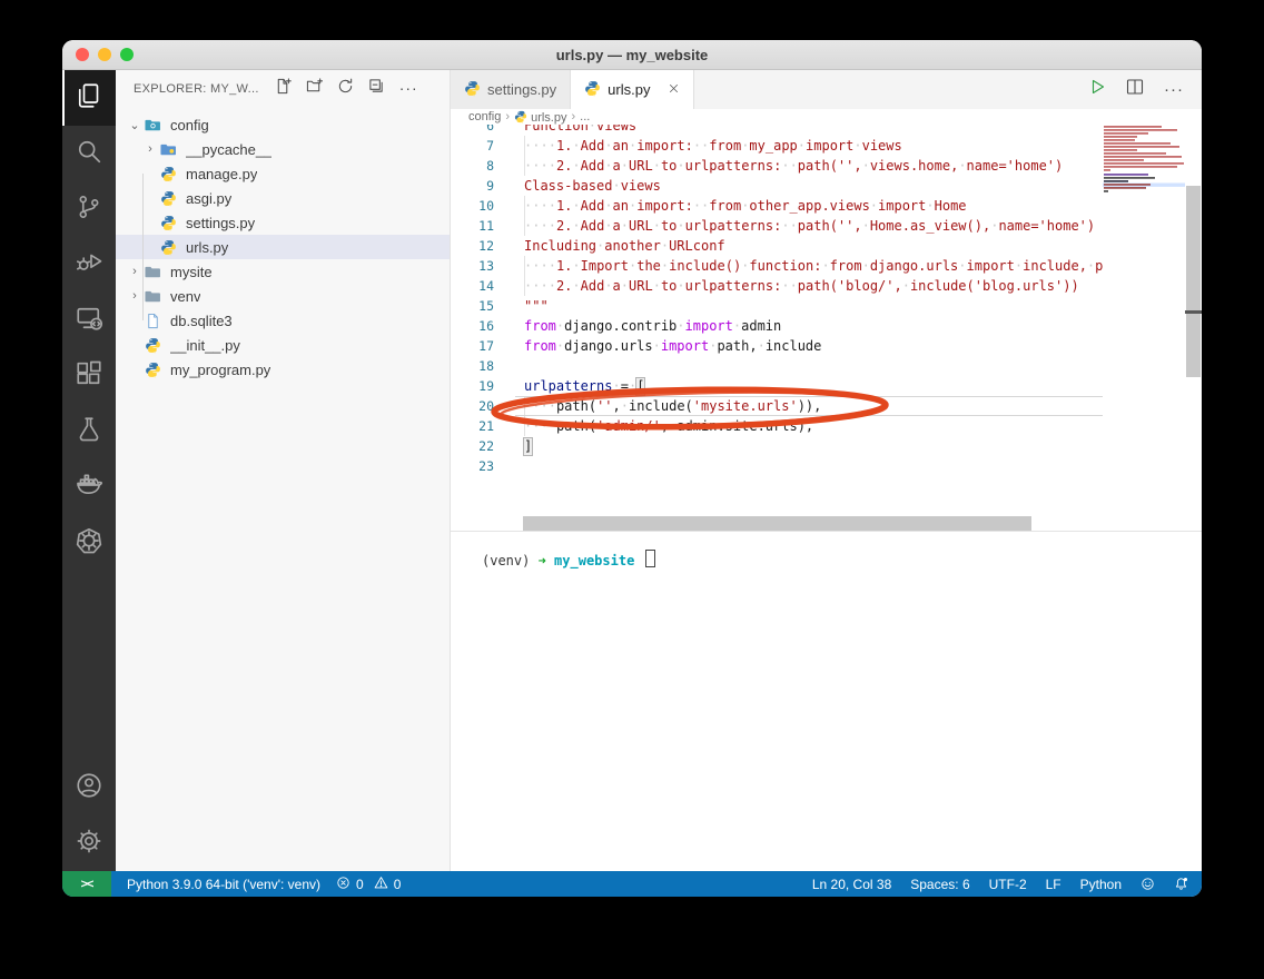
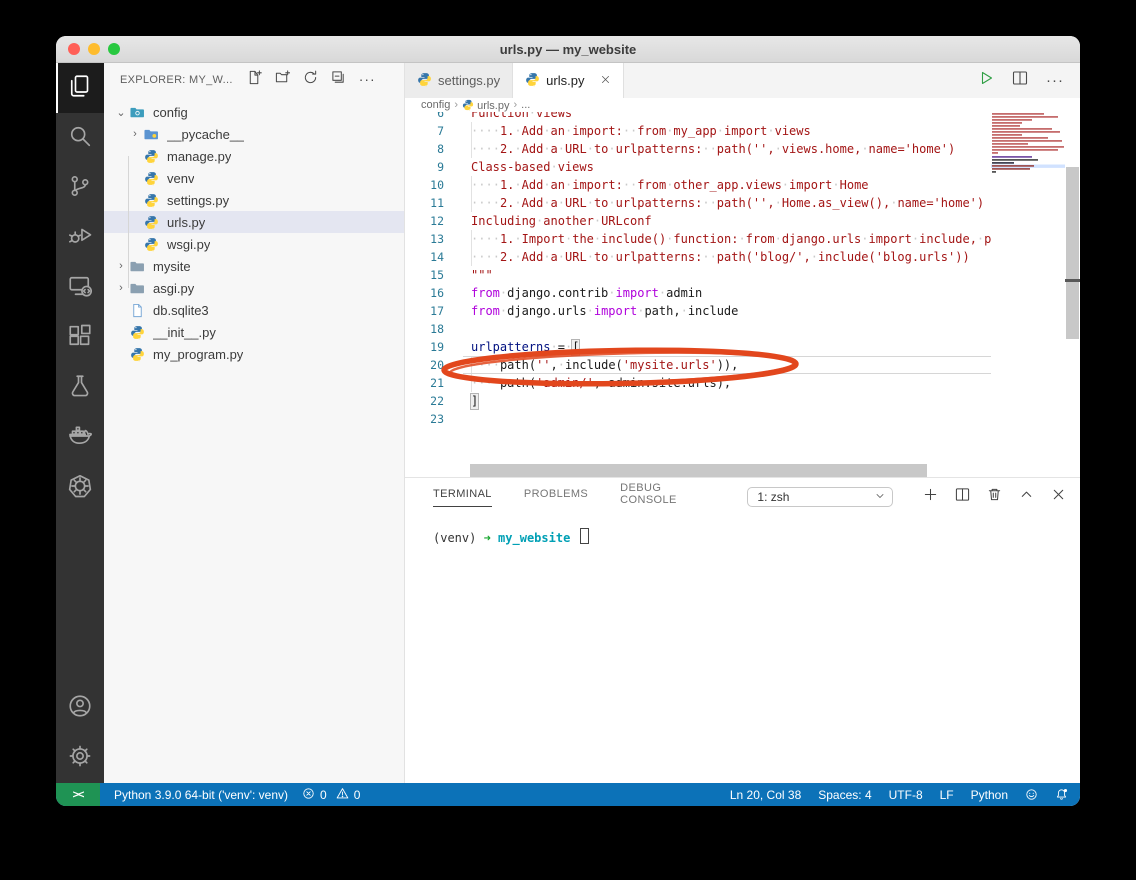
  urls.py — my_website
  EXPLORER: MY_W...
  ···
  ⌄
  config
  ›
  __pycache__
  manage.py
- asgi.py
+ venv
  settings.py
  urls.py
+ wsgi.py
  ›
  mysite
  ›
- venv
+ asgi.py
  db.sqlite3
  __init__.py
  my_program.py
  settings.py
  urls.py
  ···
  config
  ›
  urls.py
  ›
  ...
  6
  Function·views
  7
  ····1.·Add·an·import:··from·my_app·import·views
  8
  ····2.·Add·a·URL·to·urlpatterns:··path('',·views.home,·name='home')
  9
  Class-based·views
  10
  ····1.·Add·an·import:··from·other_app.views·import·Home
  11
  ····2.·Add·a·URL·to·urlpatterns:··path('',·Home.as_view(),·name='home')
  12
  Including·another·URLconf
  13
  ····1.·Import·the·include()·function:·from·django.urls·import·include,·p
  14
  ····2.·Add·a·URL·to·urlpatterns:··path('blog/',·include('blog.urls'))
  15
  """
  16
  from·django.contrib·import·admin
  17
  from·django.urls·import·path,·include
  18
  19
  urlpatterns·=·[
  20
  ····path('',·include('mysite.urls')),
  21
  22
  ]
  23
+ TERMINAL
+ PROBLEMS
+ DEBUG CONSOLE
+ 1: zsh
  (venv) ➜ my_website
  ><
  Python 3.9.0 64-bit ('venv': venv)
  0
  0
  Ln 20, Col 38
- Spaces: 6
+ Spaces: 4
- UTF-2
+ UTF-8
  LF
  Python
